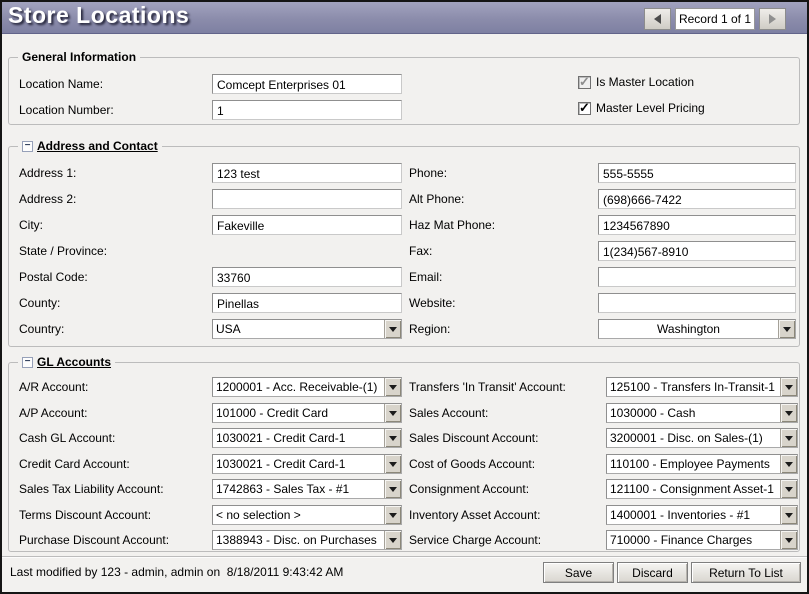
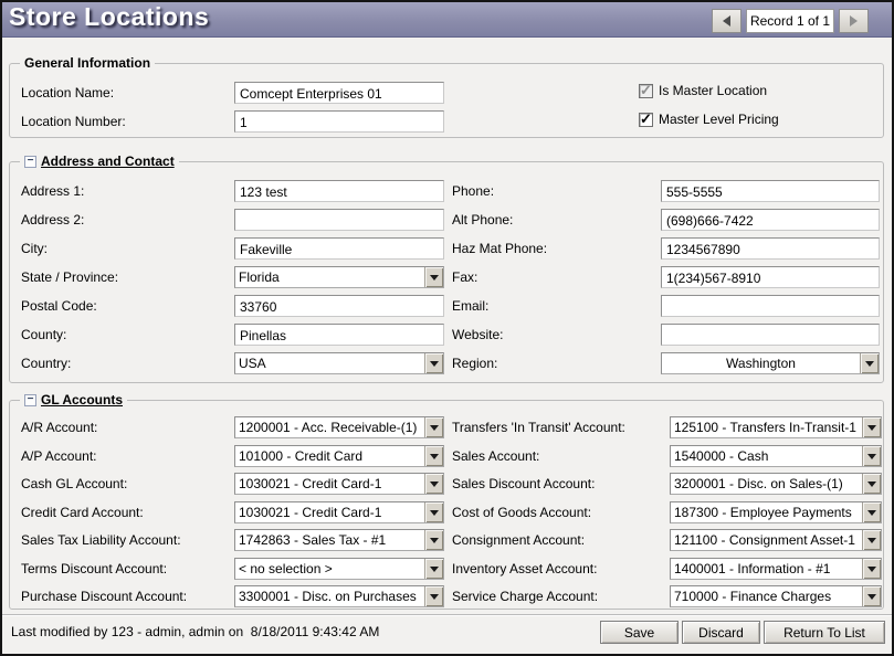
  Store Locations
  Record 1 of 1
  General Information
  Location Name:
  Comcept Enterprises 01
  Location Number:
  1
  Is Master Location
  Master Level Pricing
  −
  Address and Contact
  Address 1:
  123 test
  Address 2:
  City:
  Fakeville
  State / Province:
+ Florida
  Postal Code:
  33760
  County:
  Pinellas
  Country:
  USA
  Phone:
  555-5555
  Alt Phone:
  (698)666-7422
  Haz Mat Phone:
  1234567890
  Fax:
  1(234)567-8910
  Email:
  Website:
  Region:
  Washington
  −
  GL Accounts
  A/R Account:
  1200001 - Acc. Receivable-(1)
  A/P Account:
  101000 - Credit Card
  Cash GL Account:
  1030021 - Credit Card-1
  Credit Card Account:
  1030021 - Credit Card-1
  Sales Tax Liability Account:
  1742863 - Sales Tax - #1
  Terms Discount Account:
  < no selection >
  Purchase Discount Account:
- 1388943 - Disc. on Purchases
+ 3300001 - Disc. on Purchases
  Transfers 'In Transit' Account:
  125100 - Transfers In-Transit-1
  Sales Account:
- 1030000 - Cash
+ 1540000 - Cash
  Sales Discount Account:
  3200001 - Disc. on Sales-(1)
  Cost of Goods Account:
- 110100 - Employee Payments
+ 187300 - Employee Payments
  Consignment Account:
  121100 - Consignment Asset-1
  Inventory Asset Account:
- 1400001 - Inventories - #1
+ 1400001 - Information - #1
  Service Charge Account:
  710000 - Finance Charges
  Last modified by 123 - admin, admin on 8/18/2011 9:43:42 AM
  Save
  Discard
  Return To List
